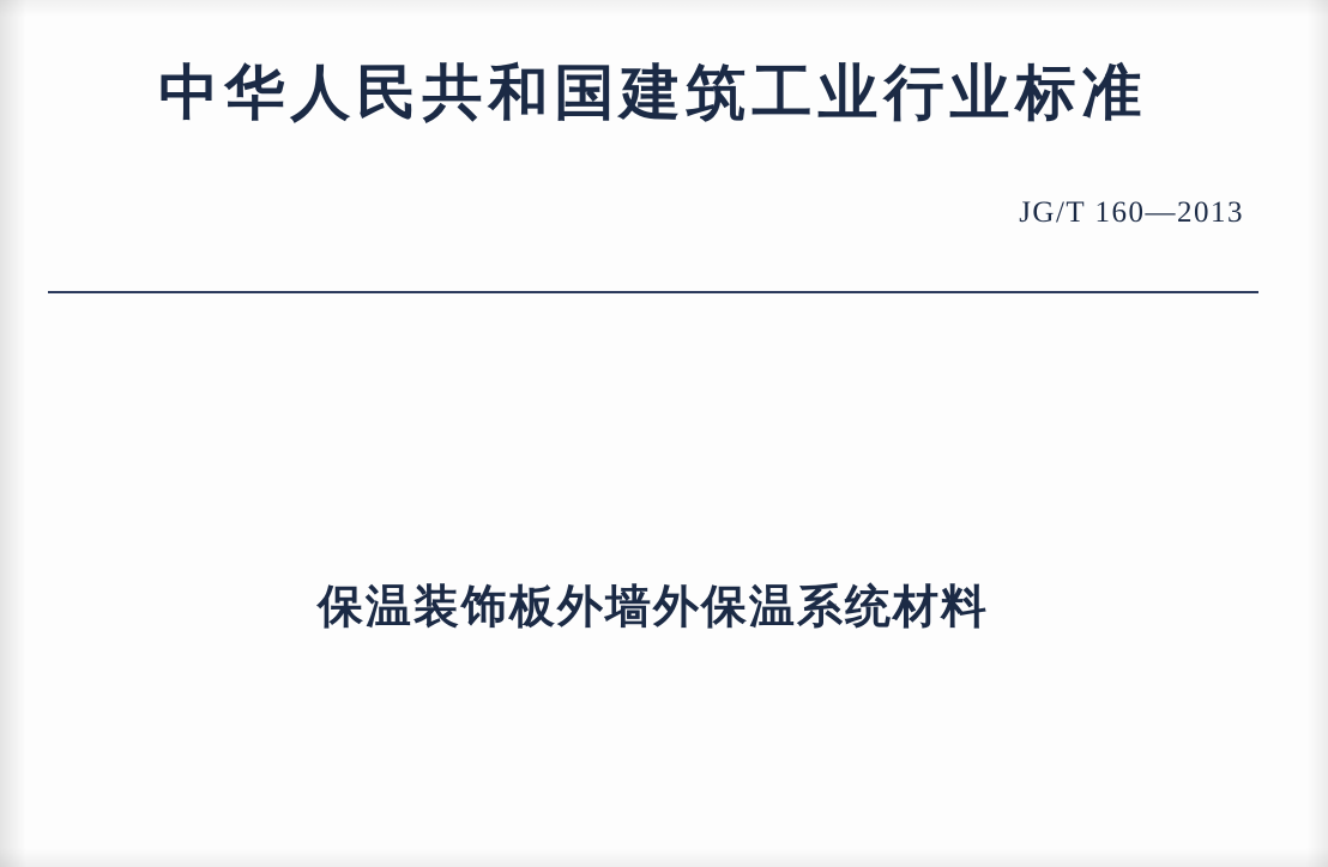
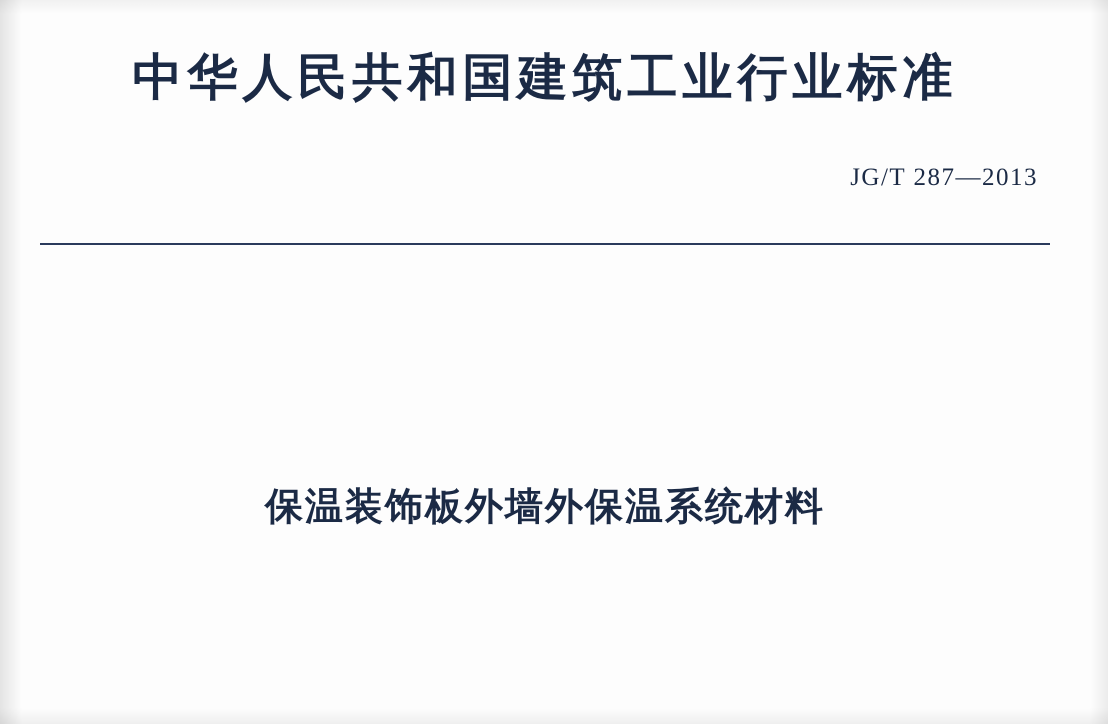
  中华人民共和国建筑工业行业标准
- JG/T 160—2013
+ JG/T 287—2013
  保温装饰板外墙外保温系统材料
